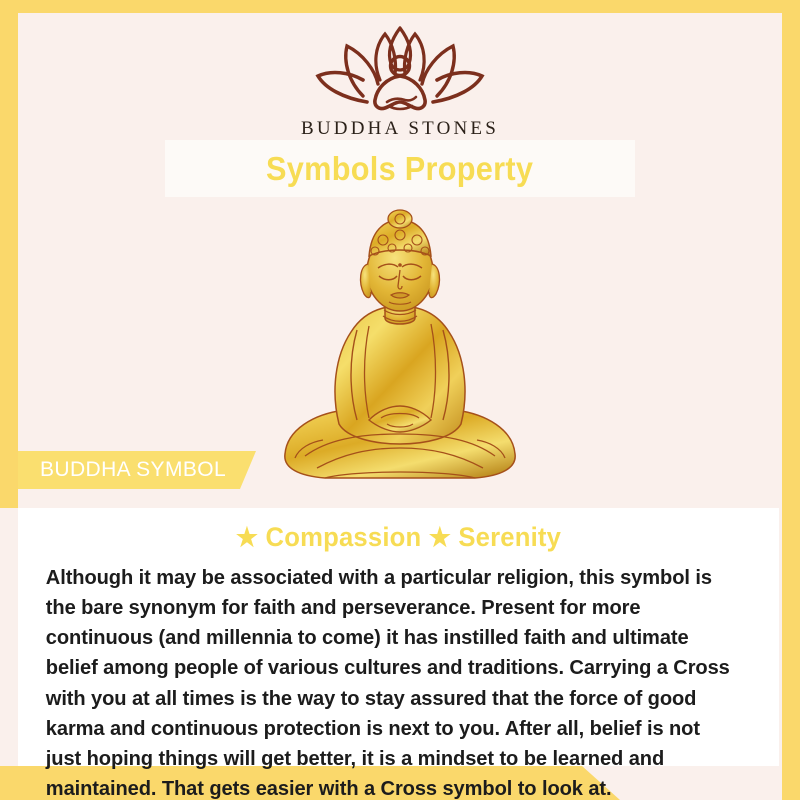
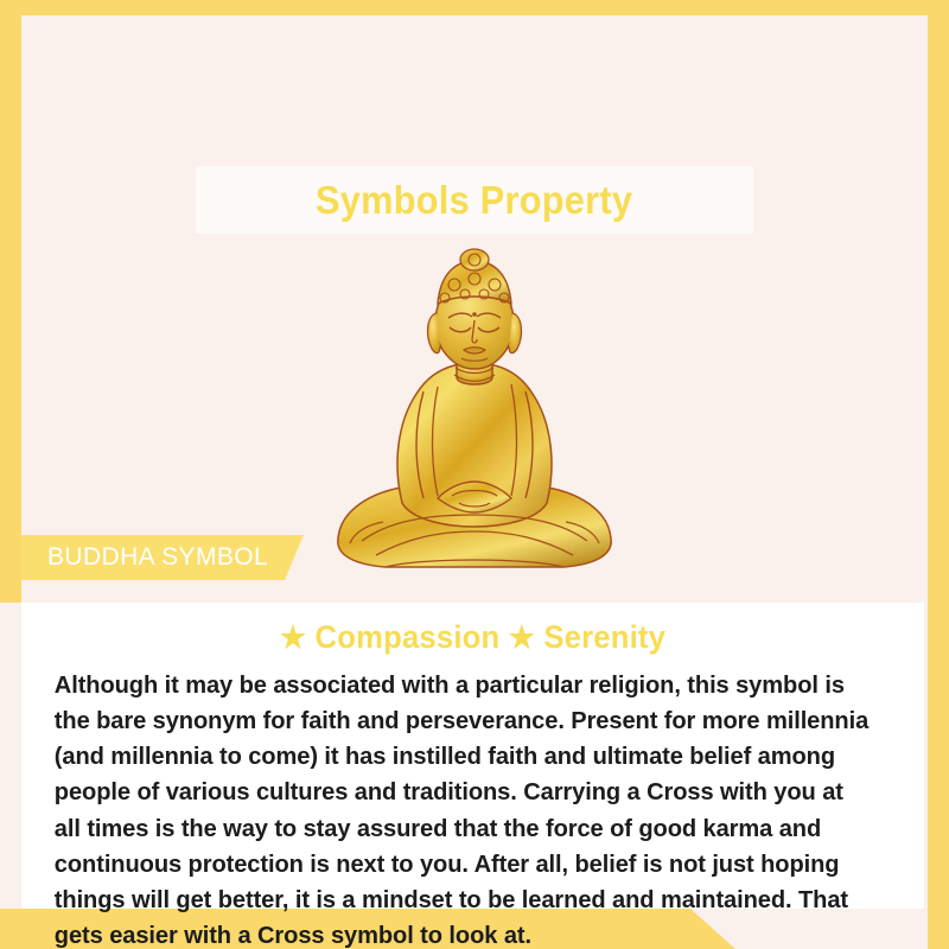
- BUDDHA STONES
  Symbols Property
  BUDDHA SYMBOL
  ★ Compassion ★ Serenity
- Although it may be associated with a particular religion, this symbol is the bare synonym for faith and perseverance. Present for more continuous (and millennia to come) it has instilled faith and ultimate belief among people of various cultures and traditions. Carrying a Cross with you at all times is the way to stay assured that the force of good karma and continuous protection is next to you. After all, belief is not just hoping things will get better, it is a mindset to be learned and maintained. That gets easier with a Cross symbol to look at.
+ Although it may be associated with a particular religion, this symbol is the bare synonym for faith and perseverance. Present for more millennia (and millennia to come) it has instilled faith and ultimate belief among people of various cultures and traditions. Carrying a Cross with you at all times is the way to stay assured that the force of good karma and continuous protection is next to you. After all, belief is not just hoping things will get better, it is a mindset to be learned and maintained. That gets easier with a Cross symbol to look at.
